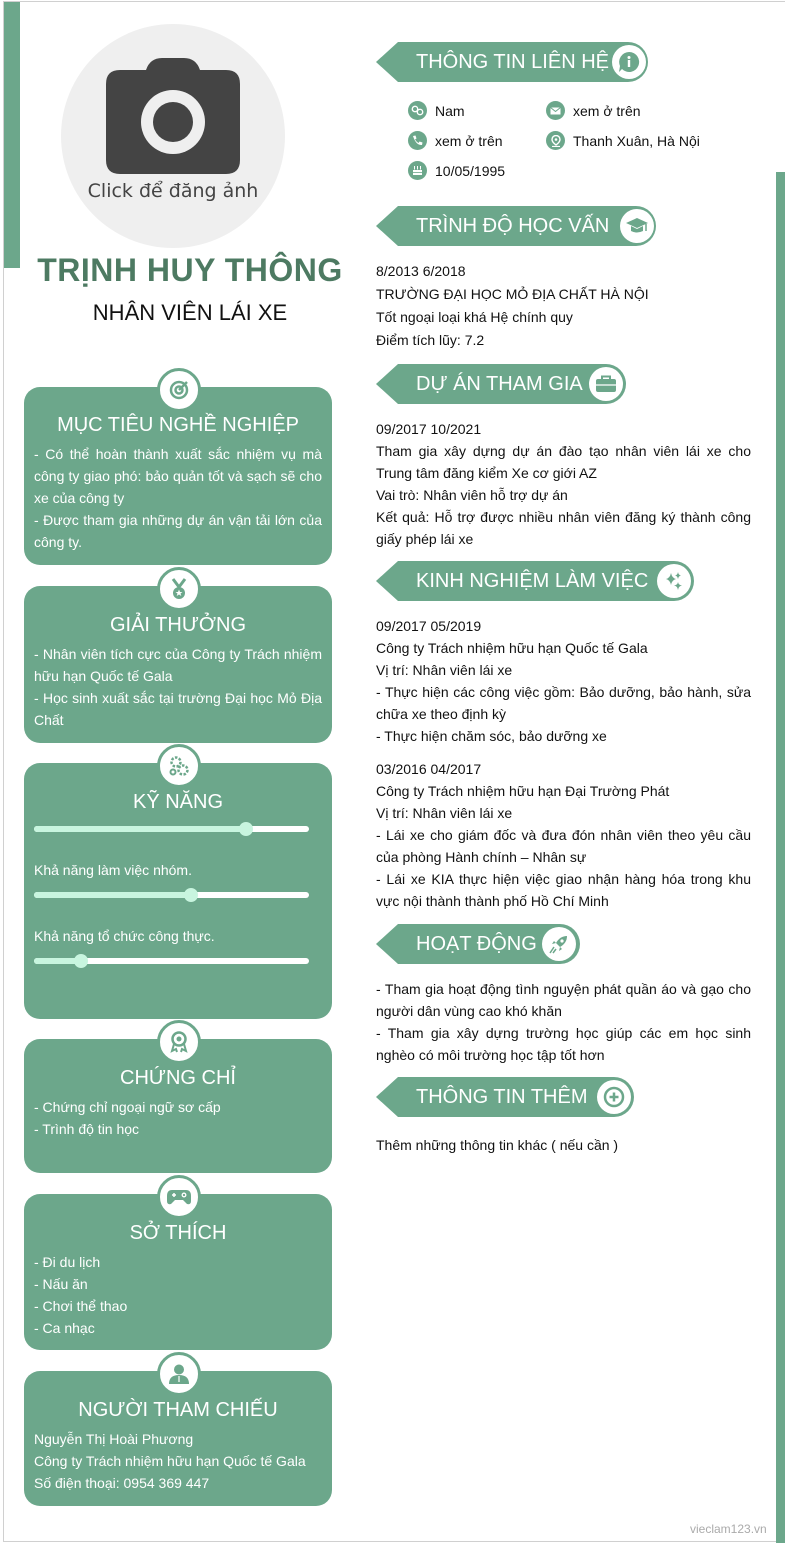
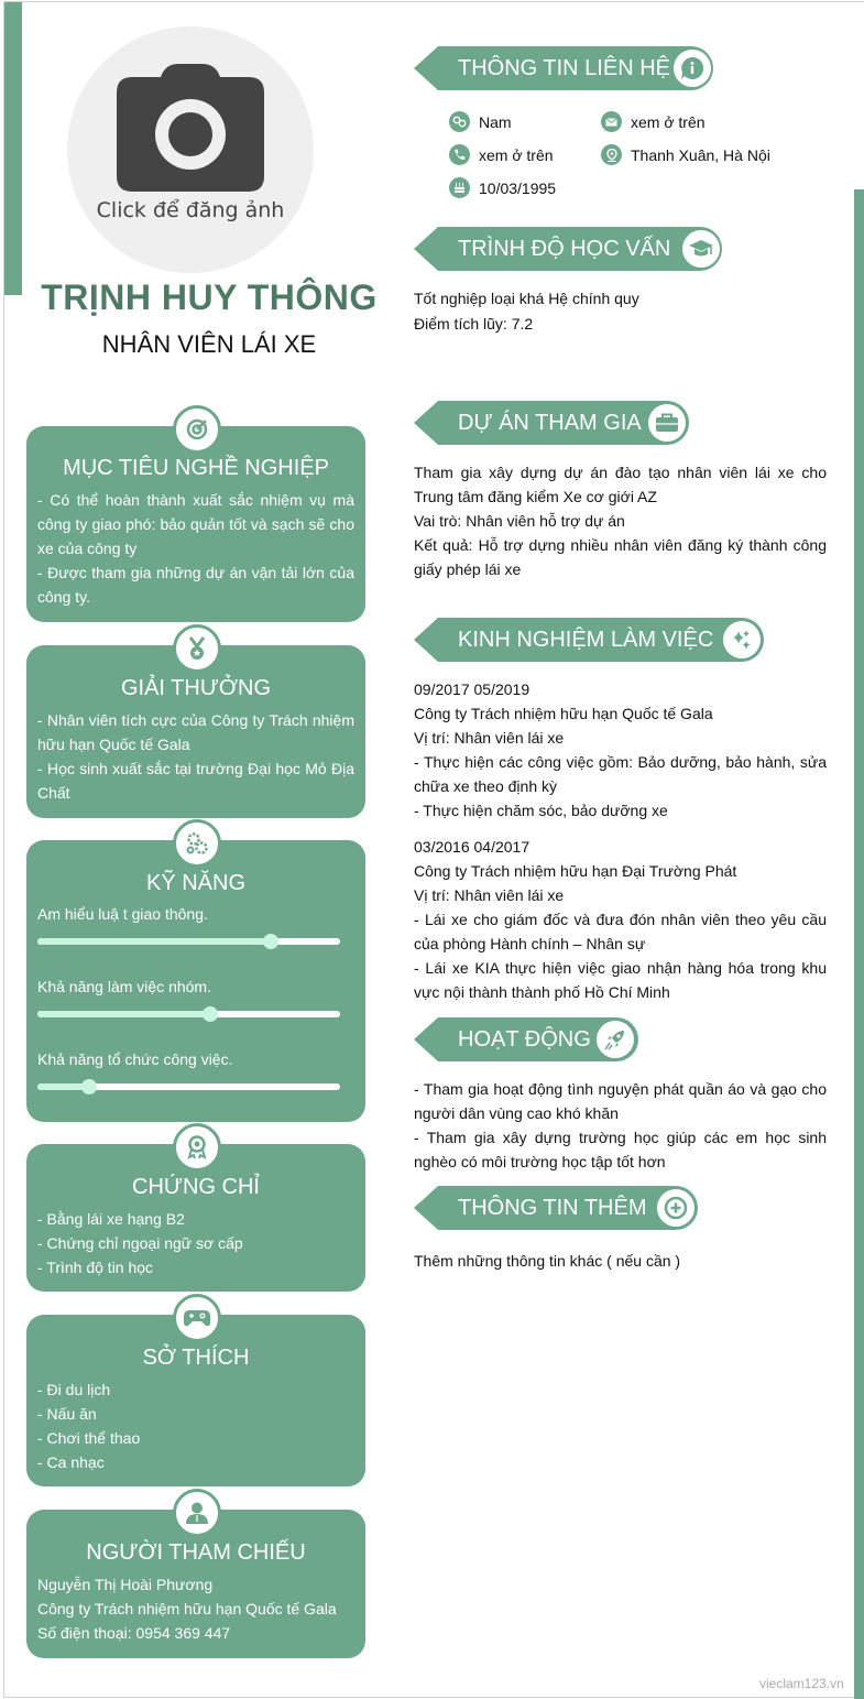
  Click để đăng ảnh
  TRỊNH HUY THÔNG
  NHÂN VIÊN LÁI XE
  MỤC TIÊU NGHỀ NGHIỆP
  - Có thể hoàn thành xuất sắc nhiệm vụ mà công ty giao phó: bảo quản tốt và sạch sẽ cho xe của công ty
  - Được tham gia những dự án vận tải lớn của công ty.
  GIẢI THƯỞNG
  - Nhân viên tích cực của Công ty Trách nhiệm hữu hạn Quốc tế Gala
  - Học sinh xuất sắc tại trường Đại học Mỏ Địa Chất
  KỸ NĂNG
+ Am hiểu luậ t giao thông.
  Khả năng làm việc nhóm.
- Khả năng tổ chức công thực.
+ Khả năng tổ chức công việc.
  CHỨNG CHỈ
+ - Bằng lái xe hạng B2
  - Chứng chỉ ngoại ngữ sơ cấp
  - Trình độ tin học
  SỞ THÍCH
  - Đi du lịch
  - Nấu ăn
  - Chơi thể thao
  - Ca nhạc
  NGƯỜI THAM CHIẾU
  Nguyễn Thị Hoài Phương
  Công ty Trách nhiệm hữu hạn Quốc tế Gala
  Số điện thoại: 0954 369 447
  THÔNG TIN LIÊN HỆ
  Nam
  xem ở trên
  xem ở trên
  Thanh Xuân, Hà Nội
- 10/05/1995
+ 10/03/1995
  TRÌNH ĐỘ HỌC VẤN
- 8/2013 6/2018
- TRƯỜNG ĐẠI HỌC MỎ ĐỊA CHẤT HÀ NỘI
- Tốt ngoại loại khá Hệ chính quy
+ Tốt nghiệp loại khá Hệ chính quy
  Điểm tích lũy: 7.2
  DỰ ÁN THAM GIA
- 09/2017 10/2021
  Tham gia xây dựng dự án đào tạo nhân viên lái xe cho Trung tâm đăng kiểm Xe cơ giới AZ
  Vai trò: Nhân viên hỗ trợ dự án
- Kết quả: Hỗ trợ được nhiều nhân viên đăng ký thành công giấy phép lái xe
+ Kết quả: Hỗ trợ dựng nhiều nhân viên đăng ký thành công giấy phép lái xe
  KINH NGHIỆM LÀM VIỆC
  09/2017 05/2019
  Công ty Trách nhiệm hữu hạn Quốc tế Gala
  Vị trí: Nhân viên lái xe
  - Thực hiện các công việc gồm: Bảo dưỡng, bảo hành, sửa chữa xe theo định kỳ
  - Thực hiện chăm sóc, bảo dưỡng xe
  03/2016 04/2017
  Công ty Trách nhiệm hữu hạn Đại Trường Phát
  Vị trí: Nhân viên lái xe
  - Lái xe cho giám đốc và đưa đón nhân viên theo yêu cầu của phòng Hành chính – Nhân sự
  - Lái xe KIA thực hiện việc giao nhận hàng hóa trong khu vực nội thành thành phố Hồ Chí Minh
  HOẠT ĐỘNG
  - Tham gia hoạt động tình nguyện phát quần áo và gạo cho người dân vùng cao khó khăn
  - Tham gia xây dựng trường học giúp các em học sinh nghèo có môi trường học tập tốt hơn
  THÔNG TIN THÊM
  Thêm những thông tin khác ( nếu cần )
  vieclam123.vn
